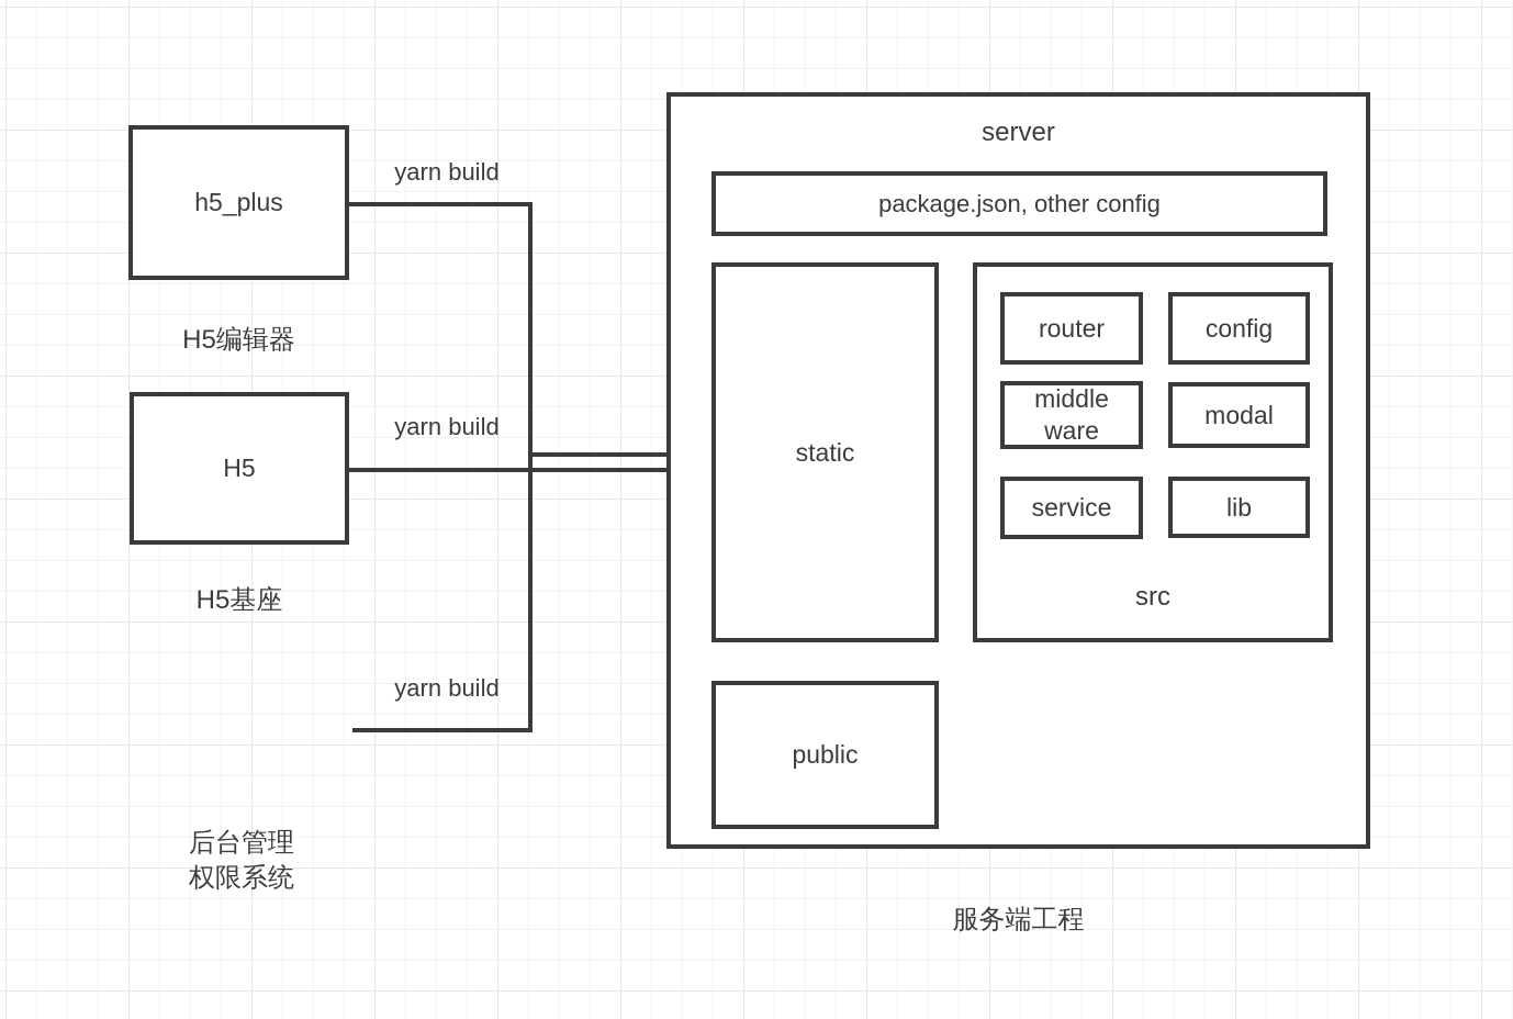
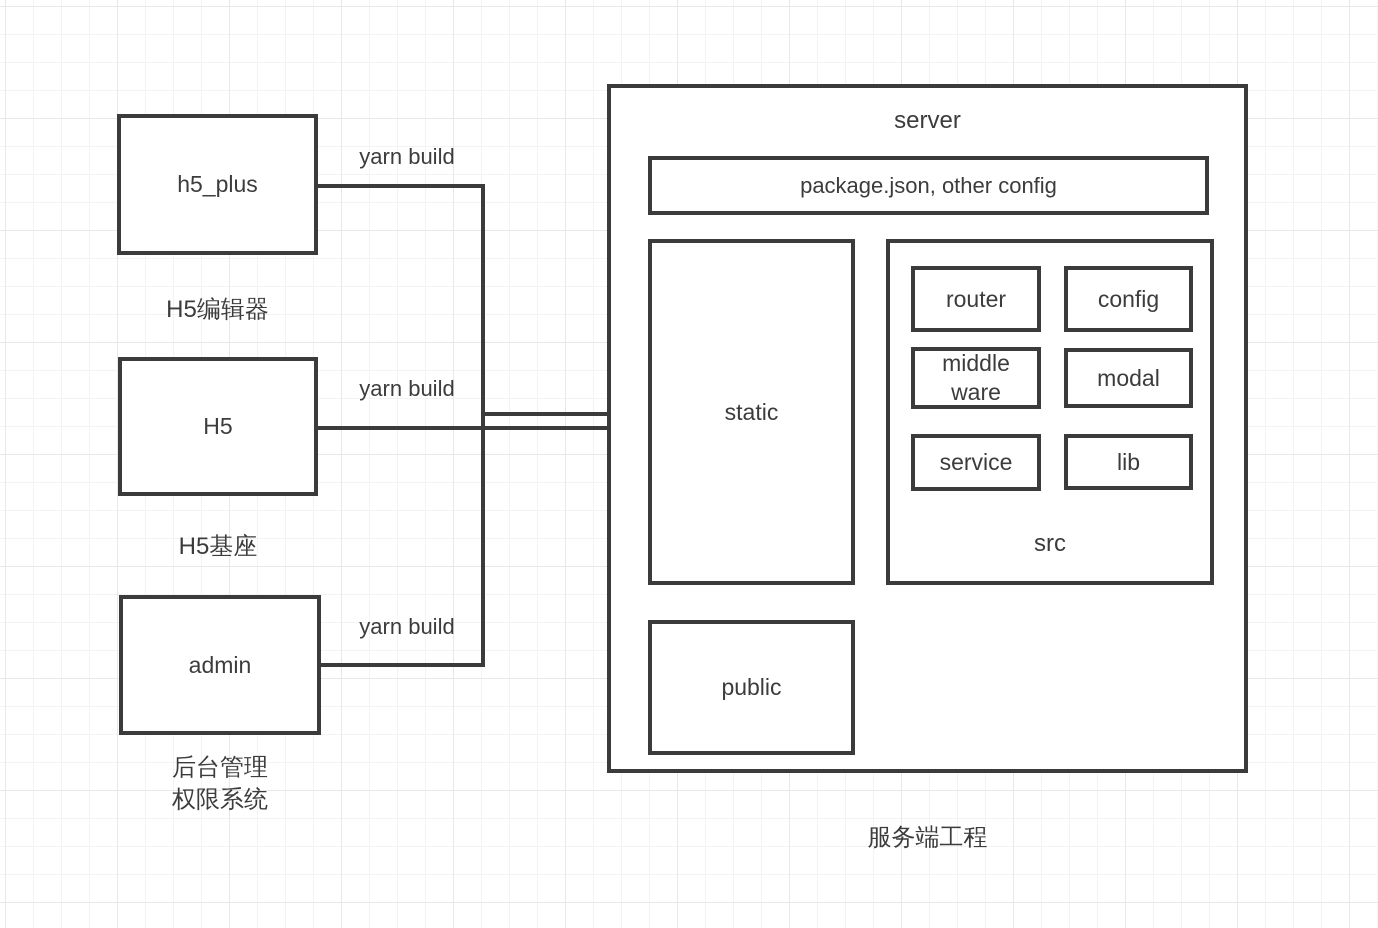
  h5_plus
  H5编辑器
  yarn build
  H5
  H5基座
  yarn build
+ admin
  后台管理
  权限系统
  yarn build
  server
  package.json, other config
  static
  router
  config
  middle
  ware
  modal
  service
  lib
  src
  public
  服务端工程
